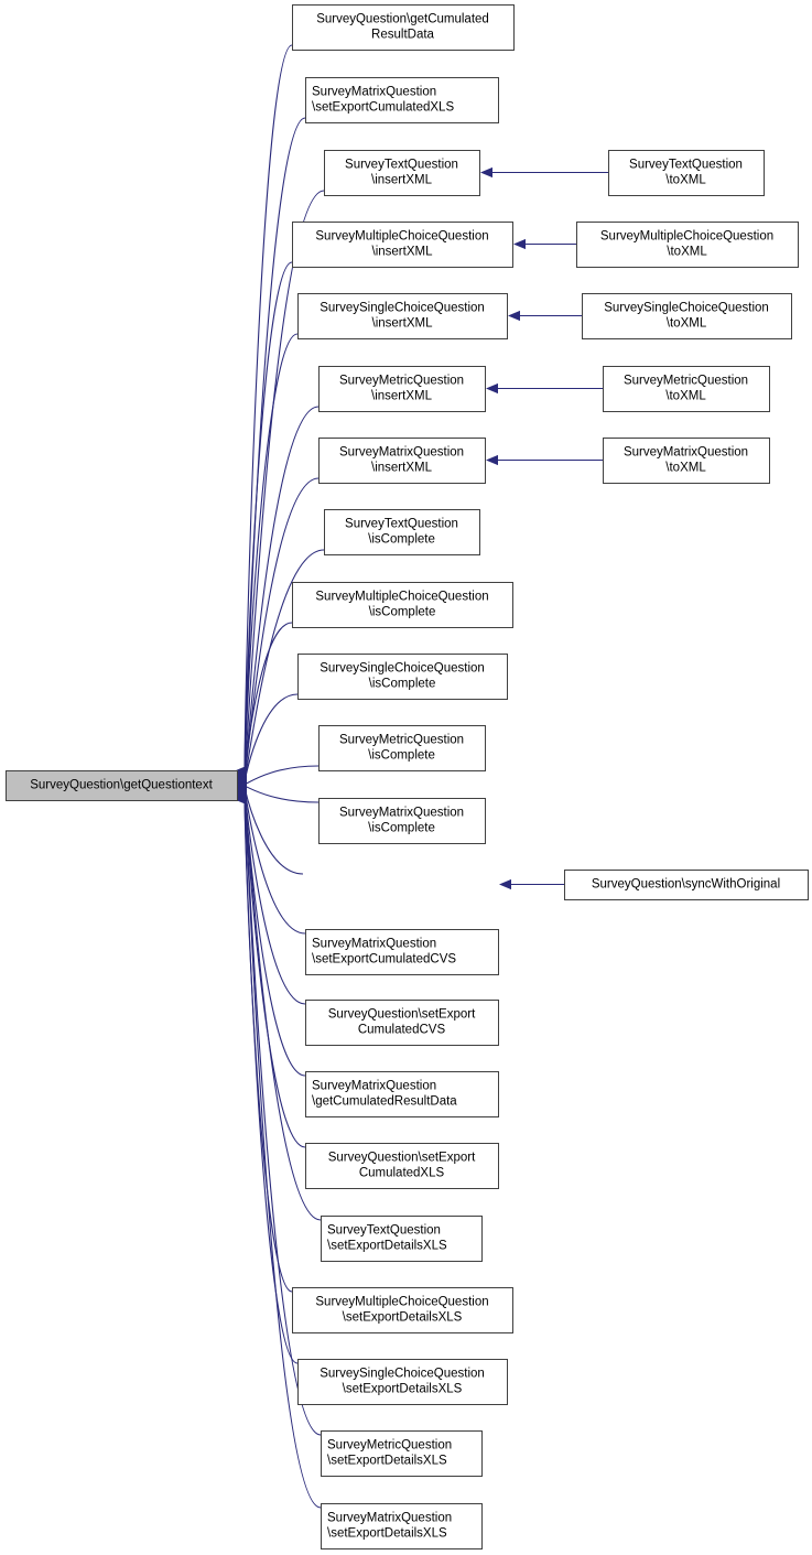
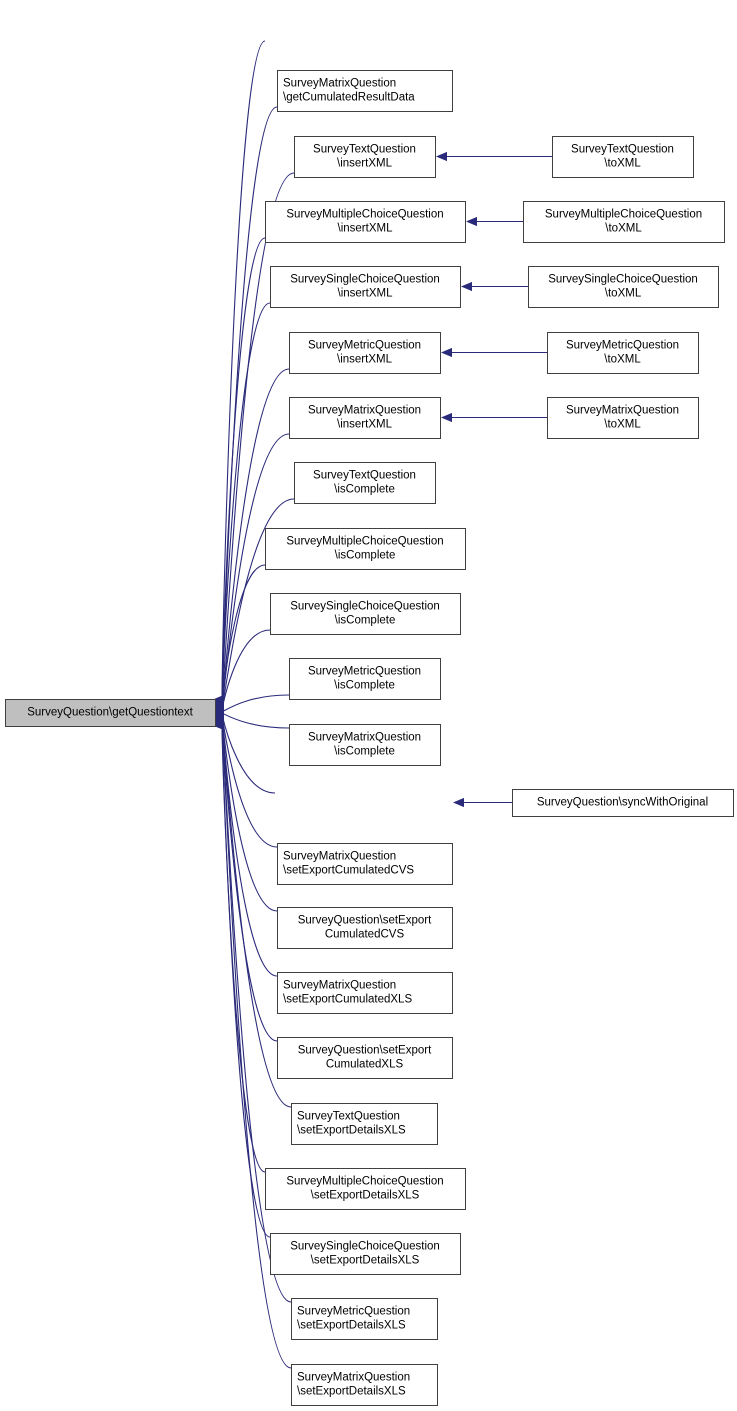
  SurveyQuestion\getQuestiontext
- SurveyQuestion\getCumulated
- ResultData
  SurveyMatrixQuestion
- \setExportCumulatedXLS
+ \getCumulatedResultData
  SurveyTextQuestion
  \insertXML
  SurveyMultipleChoiceQuestion
  \insertXML
  SurveySingleChoiceQuestion
  \insertXML
  SurveyMetricQuestion
  \insertXML
  SurveyMatrixQuestion
  \insertXML
  SurveyTextQuestion
  \isComplete
  SurveyMultipleChoiceQuestion
  \isComplete
  SurveySingleChoiceQuestion
  \isComplete
  SurveyMetricQuestion
  \isComplete
  SurveyMatrixQuestion
  \isComplete
  SurveyMatrixQuestion
  \setExportCumulatedCVS
  SurveyQuestion\setExport
  CumulatedCVS
  SurveyMatrixQuestion
- \getCumulatedResultData
+ \setExportCumulatedXLS
  SurveyQuestion\setExport
  CumulatedXLS
  SurveyTextQuestion
  \setExportDetailsXLS
  SurveyMultipleChoiceQuestion
  \setExportDetailsXLS
  SurveySingleChoiceQuestion
  \setExportDetailsXLS
  SurveyMetricQuestion
  \setExportDetailsXLS
  SurveyMatrixQuestion
  \setExportDetailsXLS
  SurveyTextQuestion
  \toXML
  SurveyMultipleChoiceQuestion
  \toXML
  SurveySingleChoiceQuestion
  \toXML
  SurveyMetricQuestion
  \toXML
  SurveyMatrixQuestion
  \toXML
  SurveyQuestion\syncWithOriginal
